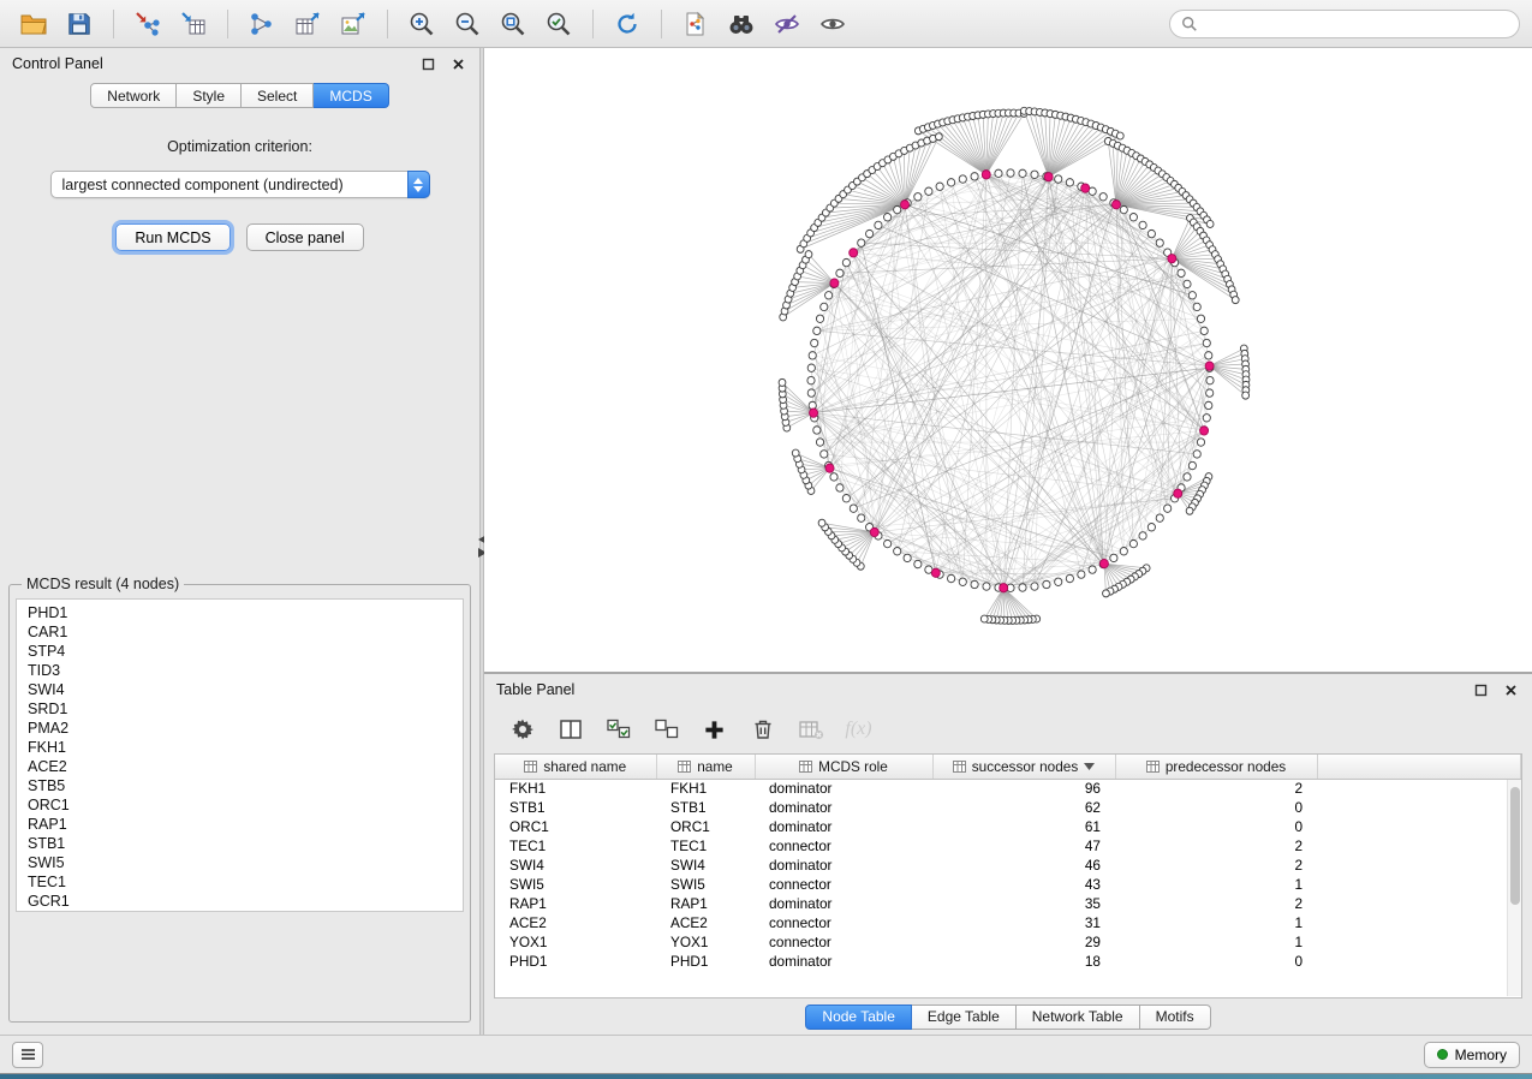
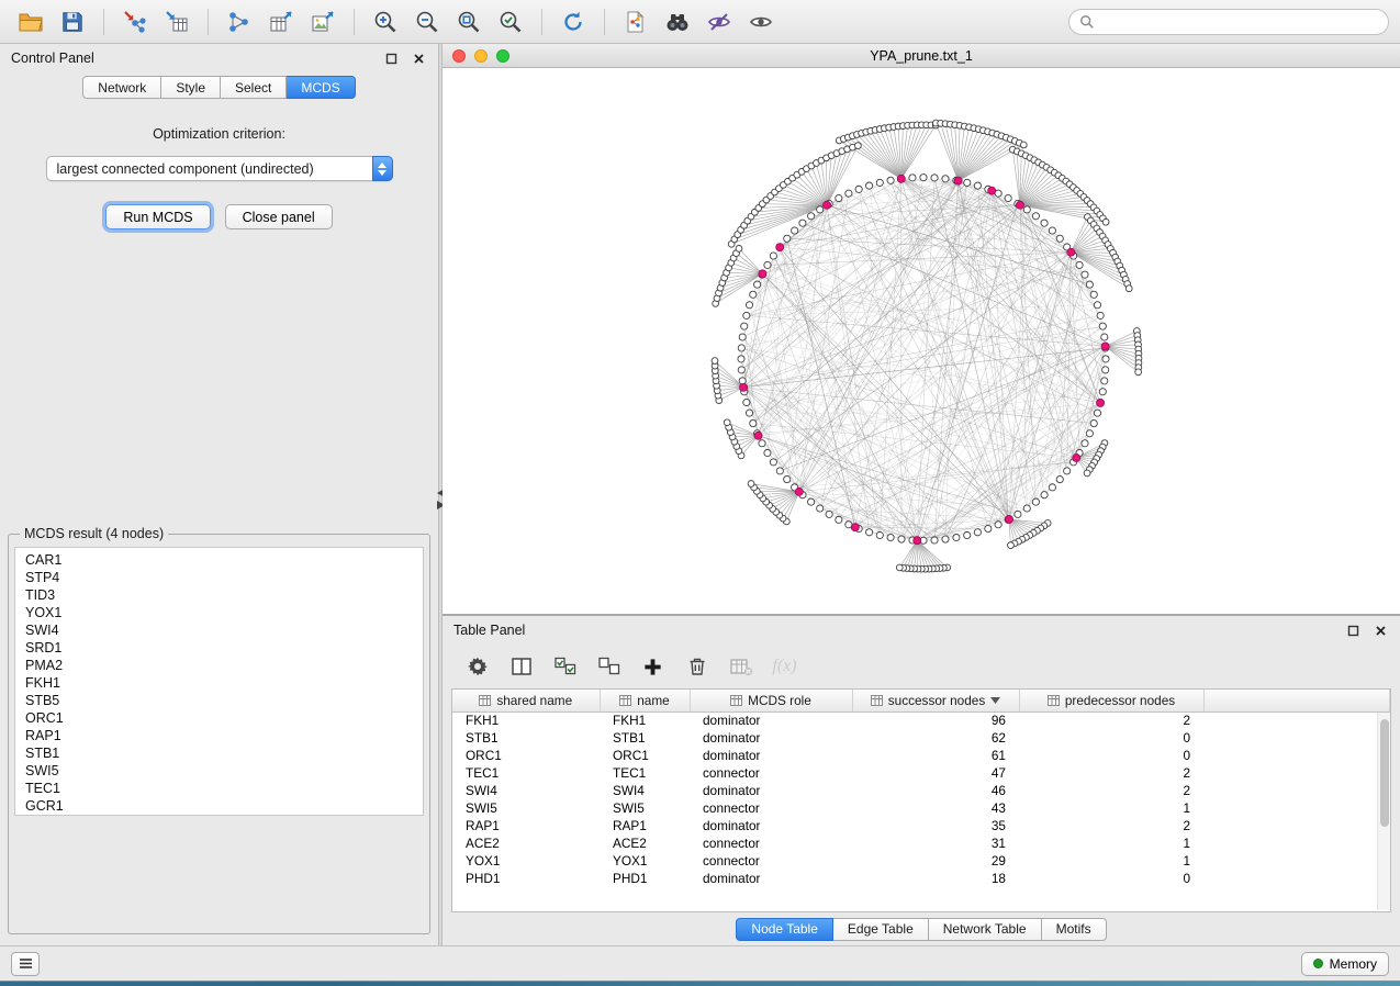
  Control Panel
  Network
  Style
  Select
  MCDS
  Optimization criterion:
  largest connected component (undirected)
  Run MCDS
  Close panel
  MCDS result (4 nodes)
- PHD1
  CAR1
  STP4
  TID3
+ YOX1
  SWI4
  SRD1
  PMA2
  FKH1
- ACE2
  STB5
  ORC1
  RAP1
  STB1
  SWI5
  TEC1
  GCR1
+ YPA_prune.txt_1
  Table Panel
  f(x)
  shared name	name	MCDS role	successor nodes	predecessor nodes
  FKH1	FKH1	dominator	96	2
  STB1	STB1	dominator	62	0
  ORC1	ORC1	dominator	61	0
  TEC1	TEC1	connector	47	2
  SWI4	SWI4	dominator	46	2
  SWI5	SWI5	connector	43	1
  RAP1	RAP1	dominator	35	2
  ACE2	ACE2	connector	31	1
  YOX1	YOX1	connector	29	1
  PHD1	PHD1	dominator	18	0
  Node Table
  Edge Table
  Network Table
  Motifs
  Memory
